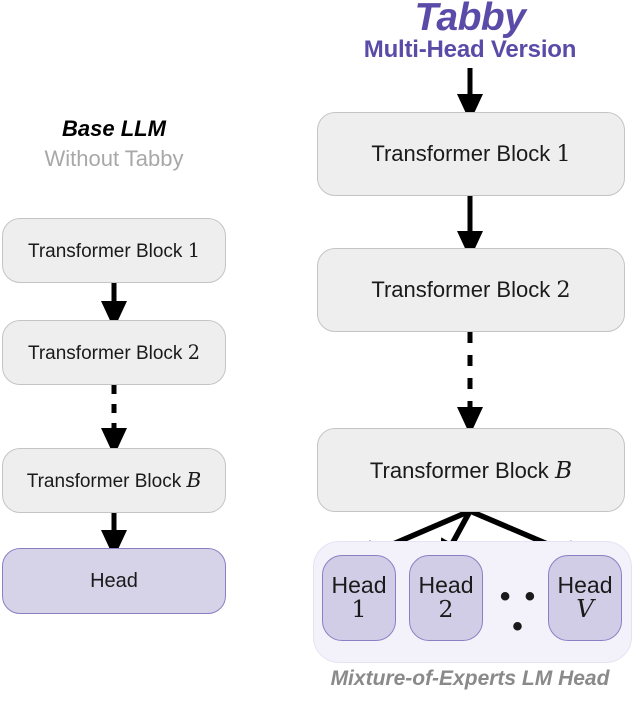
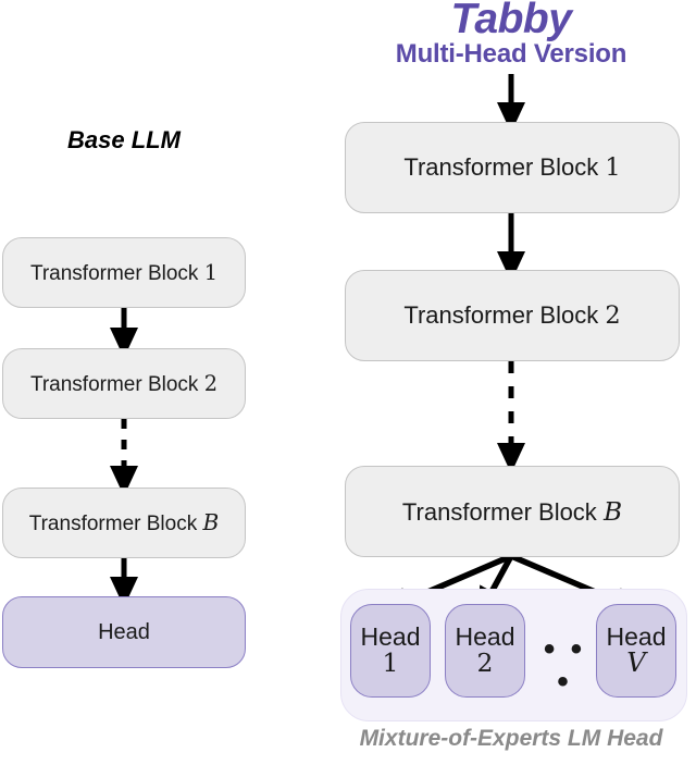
  Tabby
  Multi-Head Version
  Base LLM
- Without Tabby
  Transformer Block 1
  Transformer Block 2
  Transformer Block B
  Head
  Transformer Block 1
  Transformer Block 2
  Transformer Block B
  Head
  1
  Head
  2
  • • •
  Head
  V
  Mixture-of-Experts LM Head
